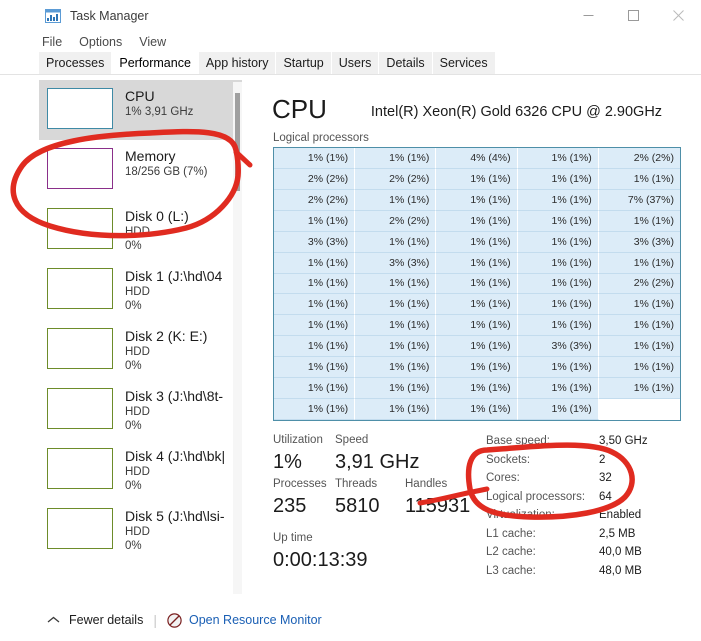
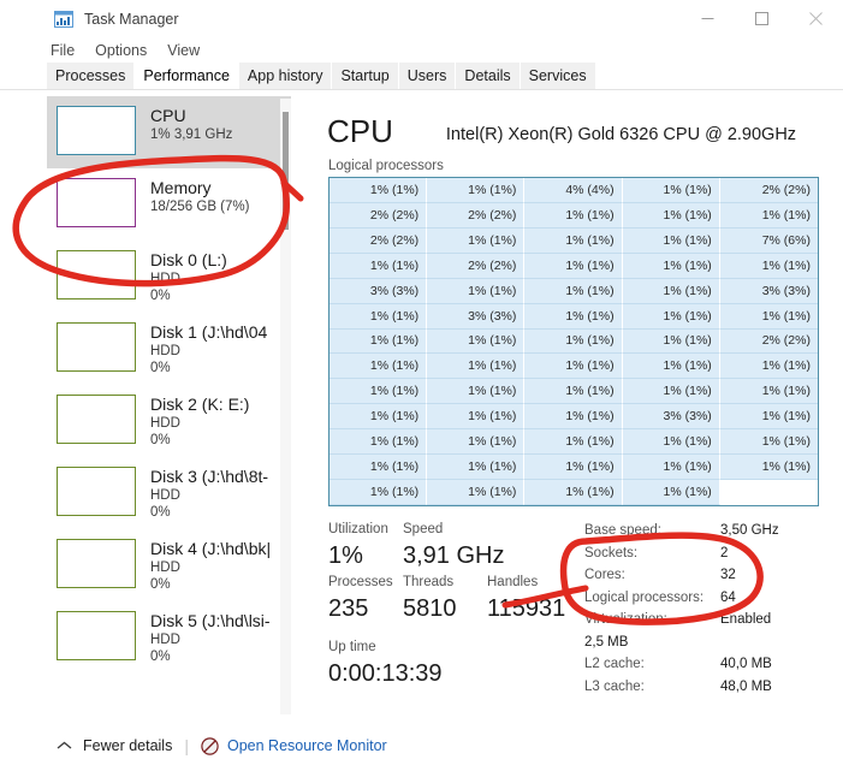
  Task Manager
  File
  Options
  View
  Processes
  Performance
  App history
  Startup
  Users
  Details
  Services
  CPU
  1% 3,91 GHz
  Memory
  18/256 GB (7%)
  Disk 0 (L:)
  0%
  Disk 1 (J:\hd\04
  HDD
  0%
  Disk 2 (K: E:)
  HDD
  0%
  Disk 3 (J:\hd\8t-
  HDD
  0%
  Disk 4 (J:\hd\bk|
  HDD
  0%
  Disk 5 (J:\hd\lsi-
  HDD
  0%
  CPU
  Intel(R) Xeon(R) Gold 6326 CPU @ 2.90GHz
  Logical processors
  1% (1%)
  1% (1%)
  4% (4%)
  1% (1%)
  2% (2%)
  2% (2%)
  2% (2%)
  1% (1%)
  1% (1%)
  1% (1%)
  2% (2%)
  1% (1%)
  1% (1%)
  1% (1%)
- 7% (37%)
+ 7% (6%)
  1% (1%)
  2% (2%)
  1% (1%)
  1% (1%)
  1% (1%)
  3% (3%)
  1% (1%)
  1% (1%)
  1% (1%)
  3% (3%)
  1% (1%)
  3% (3%)
  1% (1%)
  1% (1%)
  1% (1%)
  1% (1%)
  1% (1%)
  1% (1%)
  1% (1%)
  2% (2%)
  1% (1%)
  1% (1%)
  1% (1%)
  1% (1%)
  1% (1%)
  1% (1%)
  1% (1%)
  1% (1%)
  1% (1%)
  1% (1%)
  1% (1%)
  1% (1%)
  1% (1%)
  3% (3%)
  1% (1%)
  1% (1%)
  1% (1%)
  1% (1%)
  1% (1%)
  1% (1%)
  1% (1%)
  1% (1%)
  1% (1%)
  1% (1%)
  1% (1%)
  1% (1%)
  1% (1%)
  1% (1%)
  1% (1%)
  Utilization
  1%
  Speed
  3,91 GHz
  Processes
  235
  Threads
  5810
  Handles
  115931
  Up time
  0:00:13:39
  Base speed:
  3,50 GHz
  Sockets:
  2
  Cores:
  32
  Logical processors:
  64
  Enabled
- L1 cache:
  2,5 MB
  L2 cache:
  40,0 MB
  L3 cache:
  48,0 MB
  Fewer details
  |
  Open Resource Monitor
